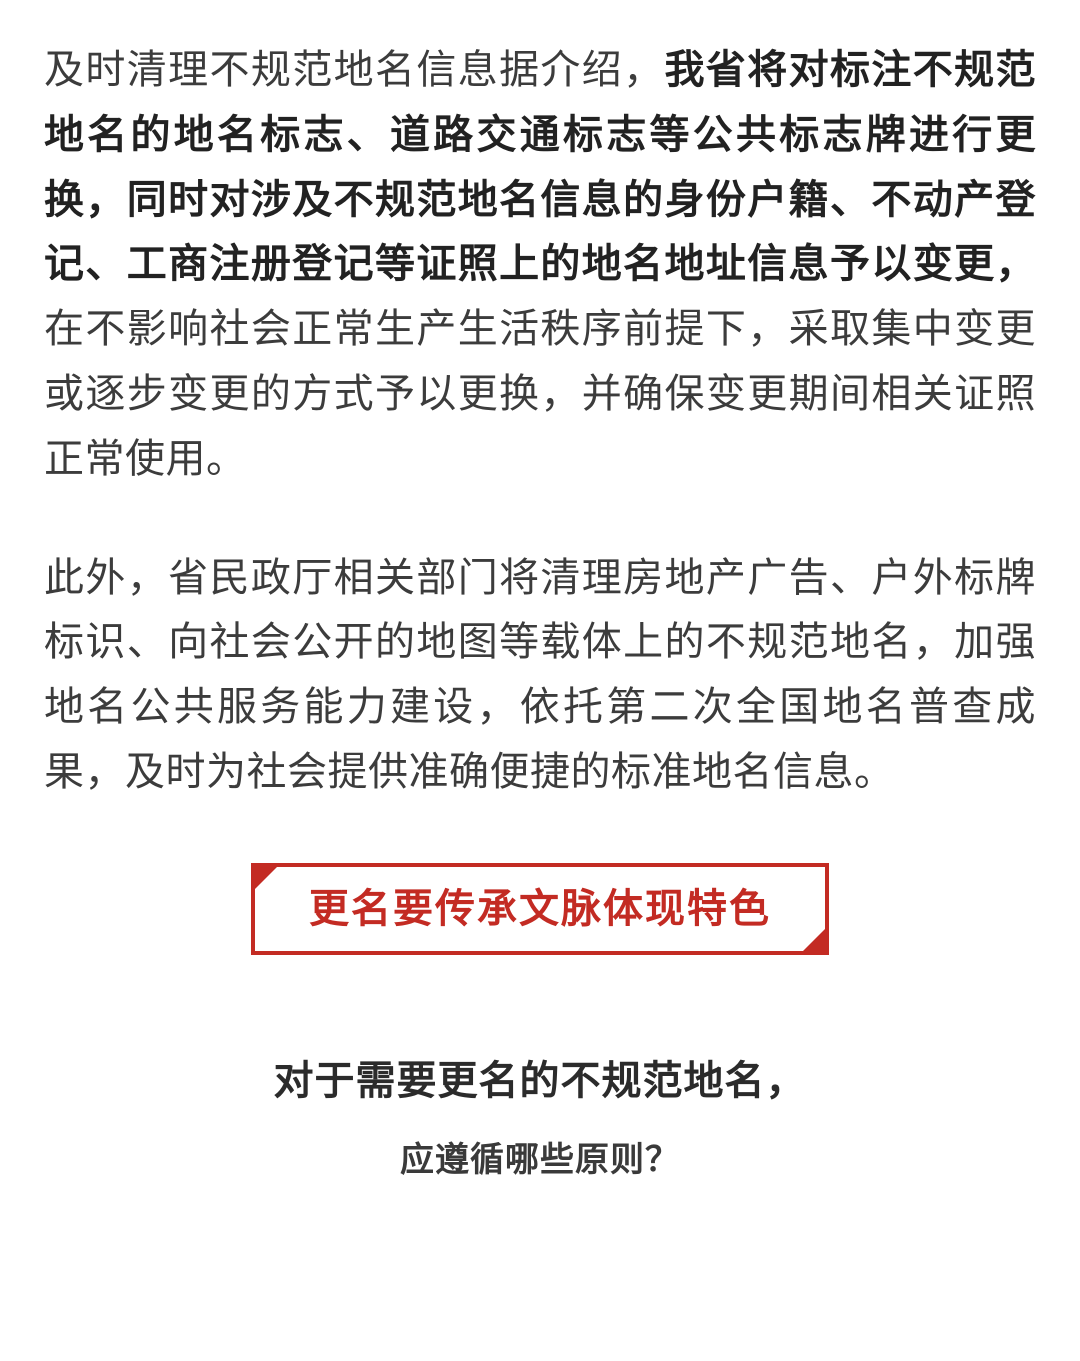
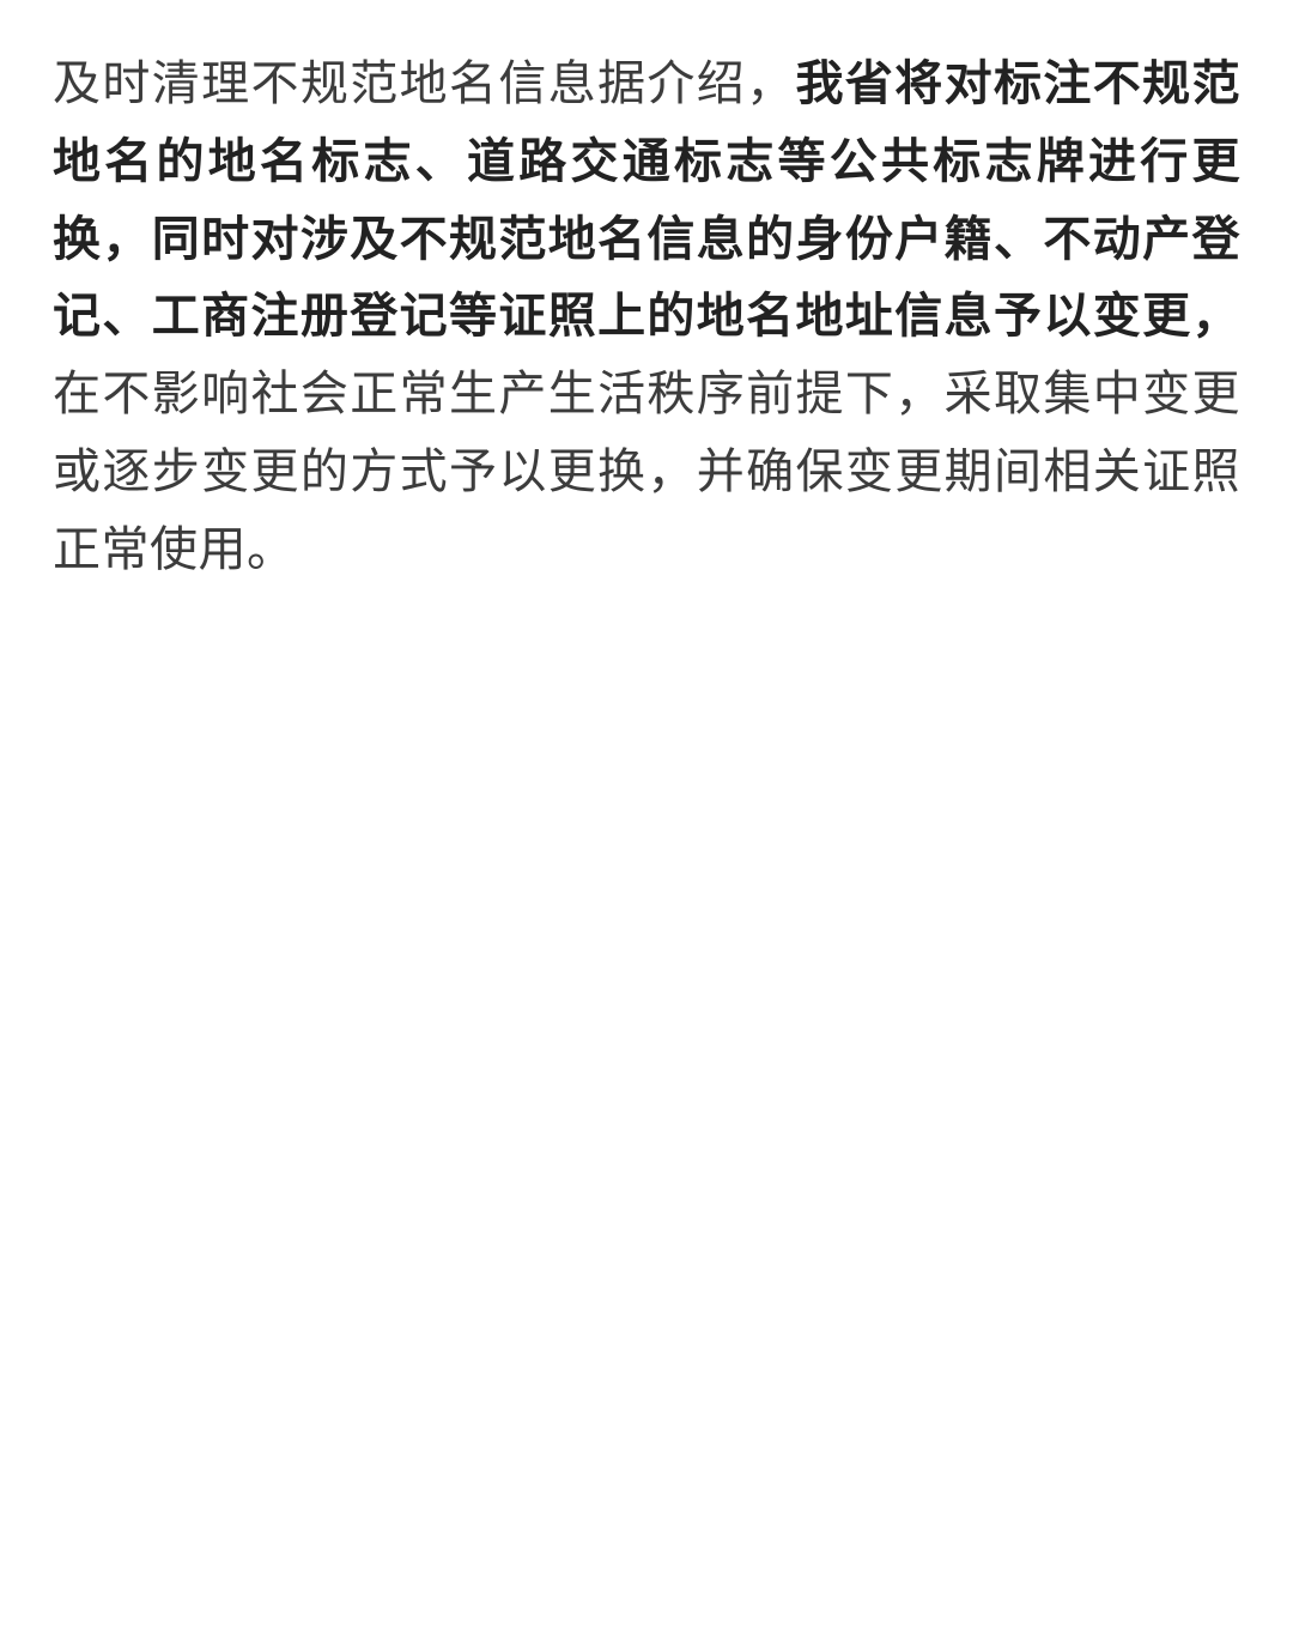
  及时清理不规范地名信息据介绍，我省将对标注不规范地名的地名标志、道路交通标志等公共标志牌进行更换，同时对涉及不规范地名信息的身份户籍、不动产登记、工商注册登记等证照上的地名地址信息予以变更，在不影响社会正常生产生活秩序前提下，采取集中变更或逐步变更的方式予以更换，并确保变更期间相关证照正常使用。
- 此外，省民政厅相关部门将清理房地产广告、户外标牌标识、向社会公开的地图等载体上的不规范地名，加强地名公共服务能力建设，依托第二次全国地名普查成果，及时为社会提供准确便捷的标准地名信息。
- 更名要传承文脉体现特色
- 对于需要更名的不规范地名，
- 应遵循哪些原则？
